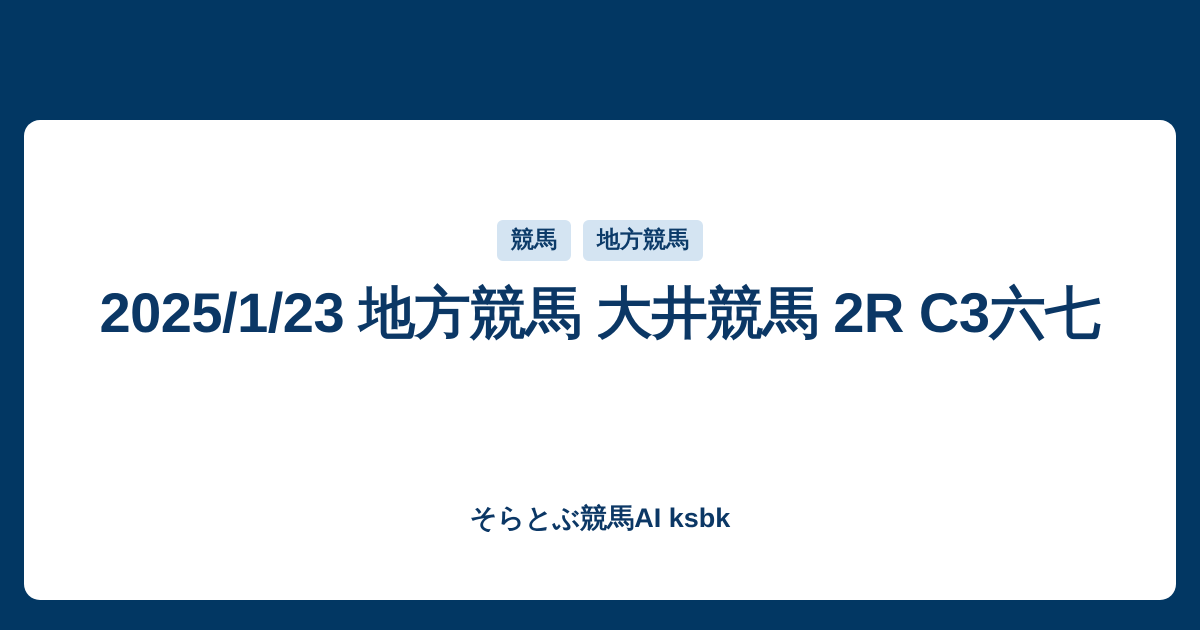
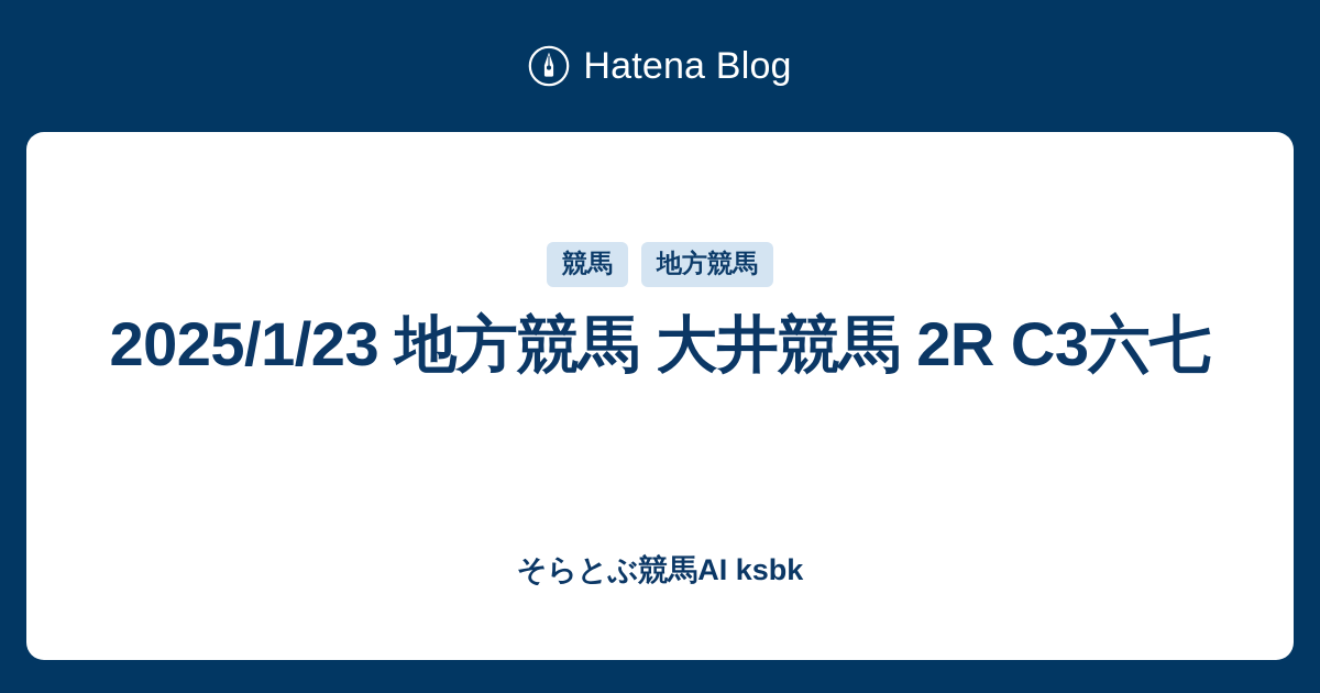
+ Hatena Blog
  競馬
  地方競馬
  2025/1/23 地方競馬 大井競馬 2R C3六七
  そらとぶ競馬AI ksbk
